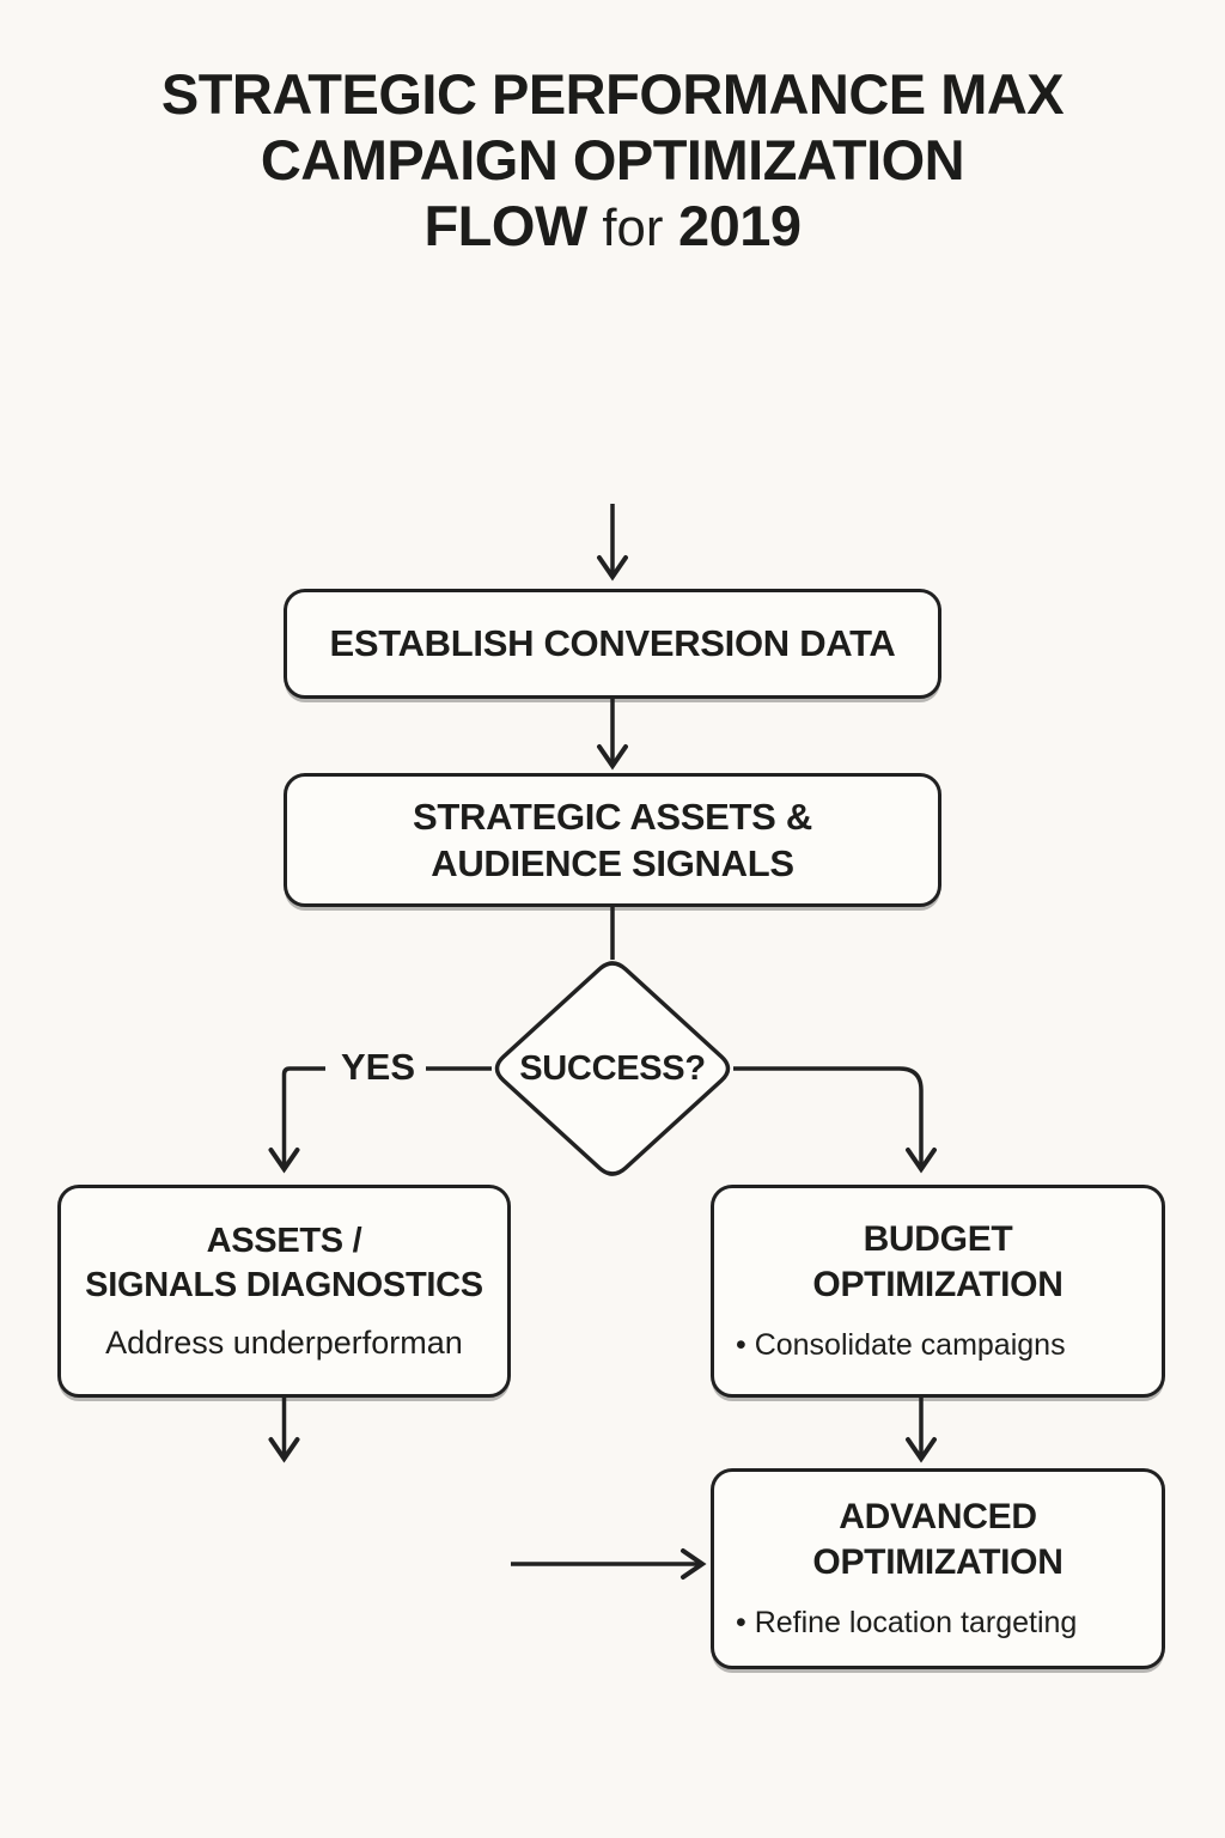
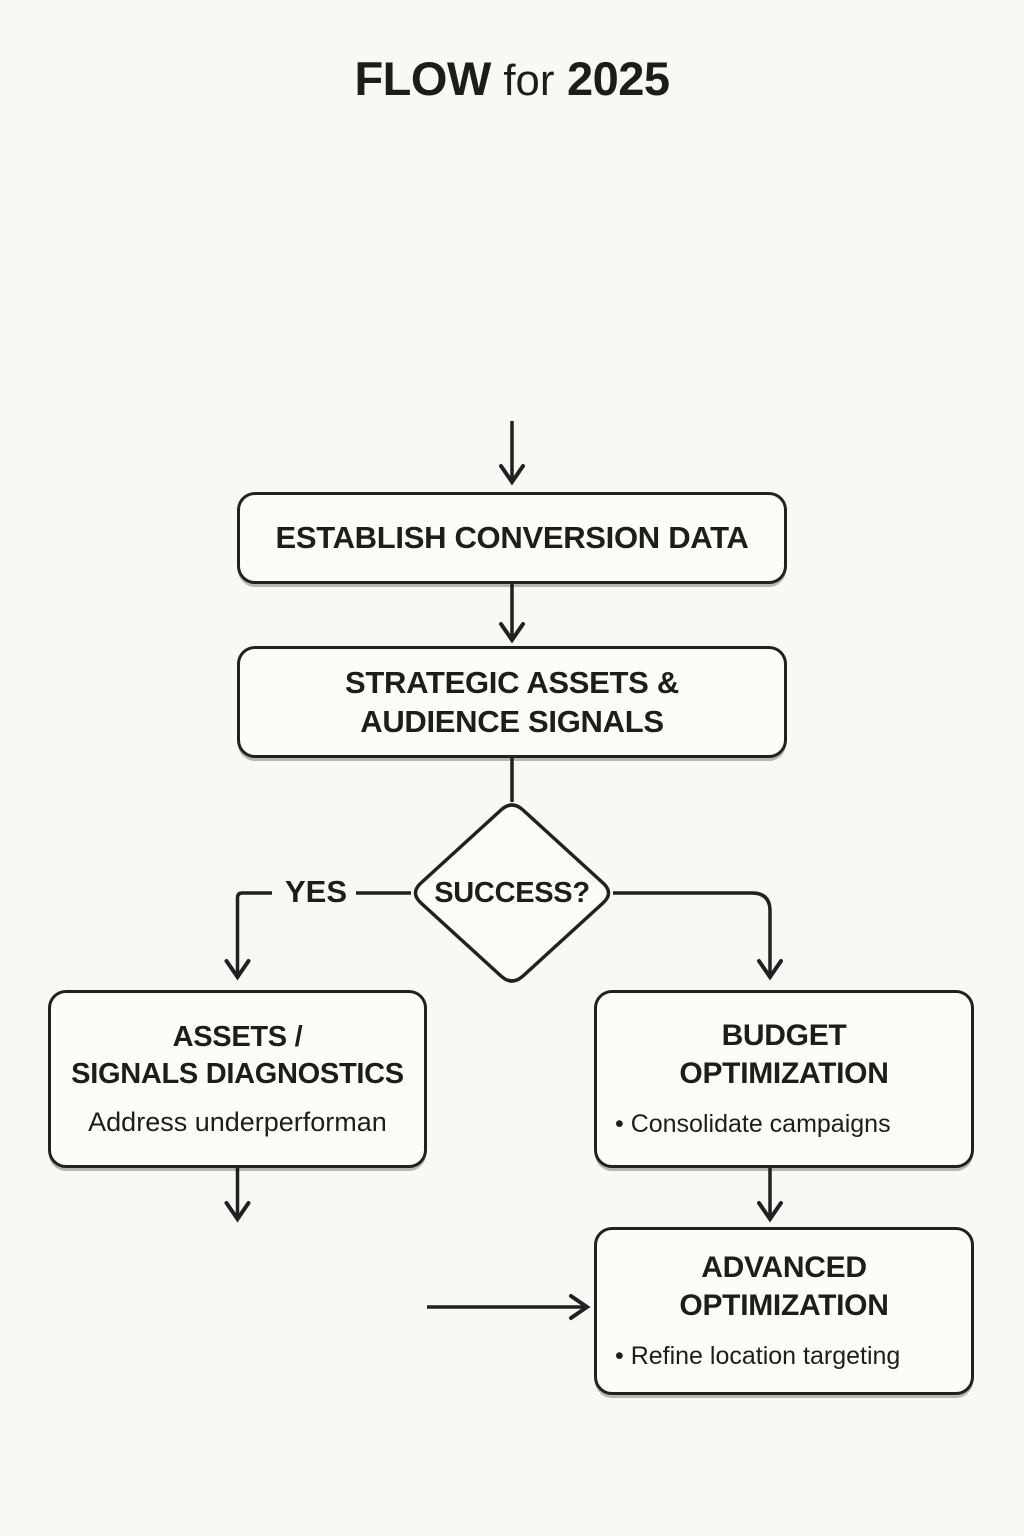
- STRATEGIC PERFORMANCE MAX
- CAMPAIGN OPTIMIZATION
- FLOW for 2019
+ FLOW for 2025
  ESTABLISH CONVERSION DATA
  STRATEGIC ASSETS &
  AUDIENCE SIGNALS
  SUCCESS?
  YES
  ASSETS /
  SIGNALS DIAGNOSTICS
  Address underperforman
  BUDGET
  OPTIMIZATION
  • Consolidate campaigns
  ADVANCED
  OPTIMIZATION
  • Refine location targeting
